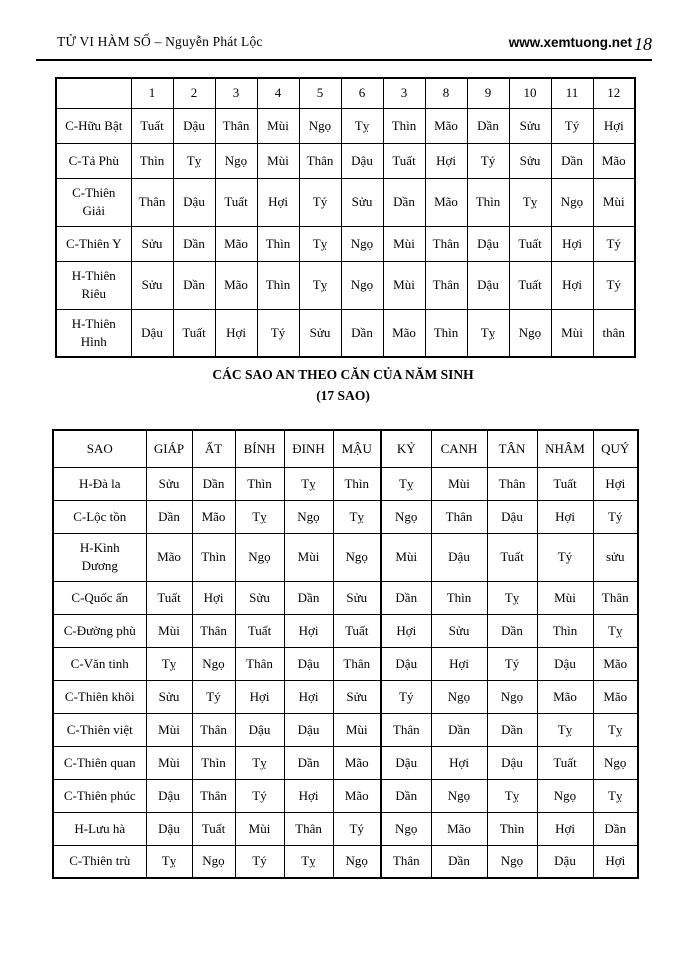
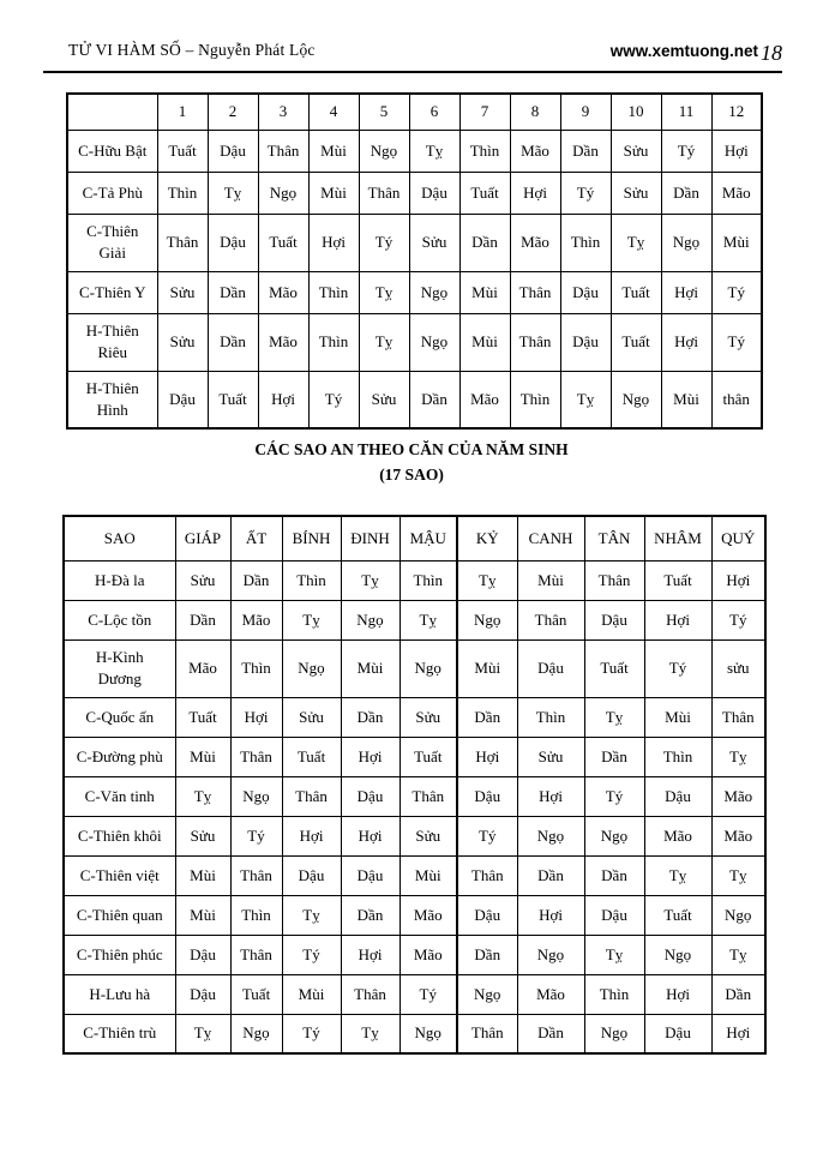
  TỬ VI HÀM SỐ – Nguyễn Phát Lộc
  www.xemtuong.net
  18
- 	1	2	3	4	5	6	3	8	9	10	11	12
+ 	1	2	3	4	5	6	7	8	9	10	11	12
  C-Hữu Bật	Tuất	Dậu	Thân	Mùi	Ngọ	Tỵ	Thìn	Mão	Dần	Sửu	Tý	Hợi
  C-Tả Phù	Thìn	Tỵ	Ngọ	Mùi	Thân	Dậu	Tuất	Hợi	Tý	Sửu	Dần	Mão
  C-Thiên Giải	Thân	Dậu	Tuất	Hợi	Tý	Sửu	Dần	Mão	Thìn	Tỵ	Ngọ	Mùi
  C-Thiên Y	Sửu	Dần	Mão	Thìn	Tỵ	Ngọ	Mùi	Thân	Dậu	Tuất	Hợi	Tý
  H-Thiên Riêu	Sửu	Dần	Mão	Thìn	Tỵ	Ngọ	Mùi	Thân	Dậu	Tuất	Hợi	Tý
  H-Thiên Hình	Dậu	Tuất	Hợi	Tý	Sửu	Dần	Mão	Thìn	Tỵ	Ngọ	Mùi	thân
  CÁC SAO AN THEO CĂN CỦA NĂM SINH
  (17 SAO)
  SAO	GIÁP	ẤT	BÍNH	ĐINH	MẬU	KỶ	CANH	TÂN	NHÂM	QUÝ
  H-Đà la	Sửu	Dần	Thìn	Tỵ	Thìn	Tỵ	Mùi	Thân	Tuất	Hợi
  C-Lộc tồn	Dần	Mão	Tỵ	Ngọ	Tỵ	Ngọ	Thân	Dậu	Hợi	Tý
  H-Kình Dương	Mão	Thìn	Ngọ	Mùi	Ngọ	Mùi	Dậu	Tuất	Tý	sửu
  C-Quốc ấn	Tuất	Hợi	Sửu	Dần	Sửu	Dần	Thìn	Tỵ	Mùi	Thân
  C-Đường phù	Mùi	Thân	Tuất	Hợi	Tuất	Hợi	Sửu	Dần	Thìn	Tỵ
  C-Văn tinh	Tỵ	Ngọ	Thân	Dậu	Thân	Dậu	Hợi	Tý	Dậu	Mão
  C-Thiên khôi	Sửu	Tý	Hợi	Hợi	Sửu	Tý	Ngọ	Ngọ	Mão	Mão
  C-Thiên việt	Mùi	Thân	Dậu	Dậu	Mùi	Thân	Dần	Dần	Tỵ	Tỵ
  C-Thiên quan	Mùi	Thìn	Tỵ	Dần	Mão	Dậu	Hợi	Dậu	Tuất	Ngọ
  C-Thiên phúc	Dậu	Thân	Tý	Hợi	Mão	Dần	Ngọ	Tỵ	Ngọ	Tỵ
  H-Lưu hà	Dậu	Tuất	Mùi	Thân	Tý	Ngọ	Mão	Thìn	Hợi	Dần
  C-Thiên trù	Tỵ	Ngọ	Tý	Tỵ	Ngọ	Thân	Dần	Ngọ	Dậu	Hợi
